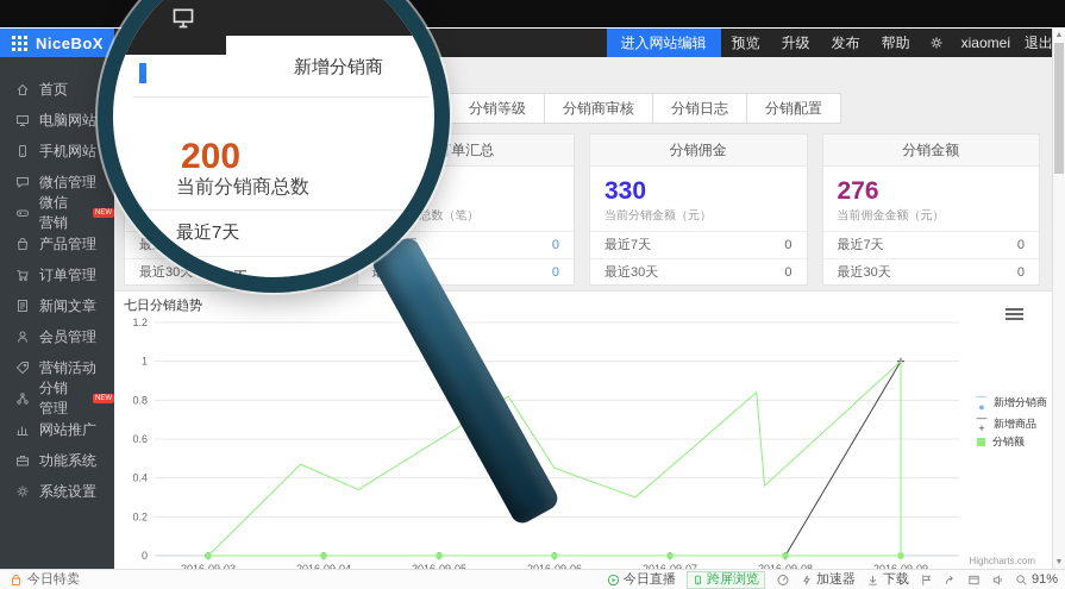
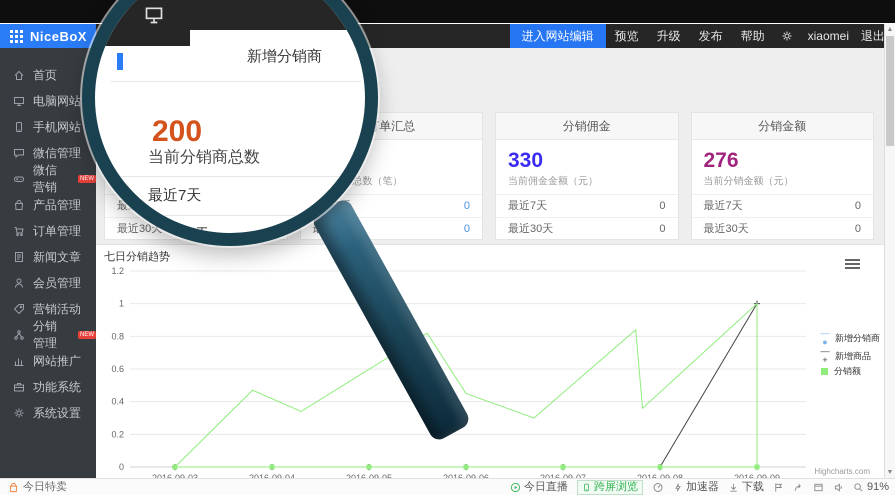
  NiceBoX
  进入网站编辑
  预览
  升级
  发布
  帮助
  xiaomei
  退出
  首页
  电脑网站
  手机网站
  微信管理
  微信营销
  产品管理
  订单管理
  新闻文章
  会员管理
  营销活动
  分销管理
  网站推广
  功能系统
  系统设置
- 分销等级
- 分销商审核
- 分销日志
- 分销配置
  最近30天
  单汇总
  0
  0
  分销佣金
  330
- 当前分销金额（元）
+ 当前佣金金额（元）
  最近7天
  0
  最近30天
  0
  分销金额
  276
- 当前佣金金额（元）
+ 当前分销金额（元）
  最近7天
  0
  最近30天
  0
  七日分销趋势
  0
  0.2
  0.4
  0.6
  0.8
  1
  1.2
  —●
  新增分销商
  —+
  新增商品
  分销额
  Highcharts.com
  新增分销商
  200
  当前分销商总数
  最近7天
  今日特卖
  今日直播
  跨屏浏览
  加速器
  下载
  91%
